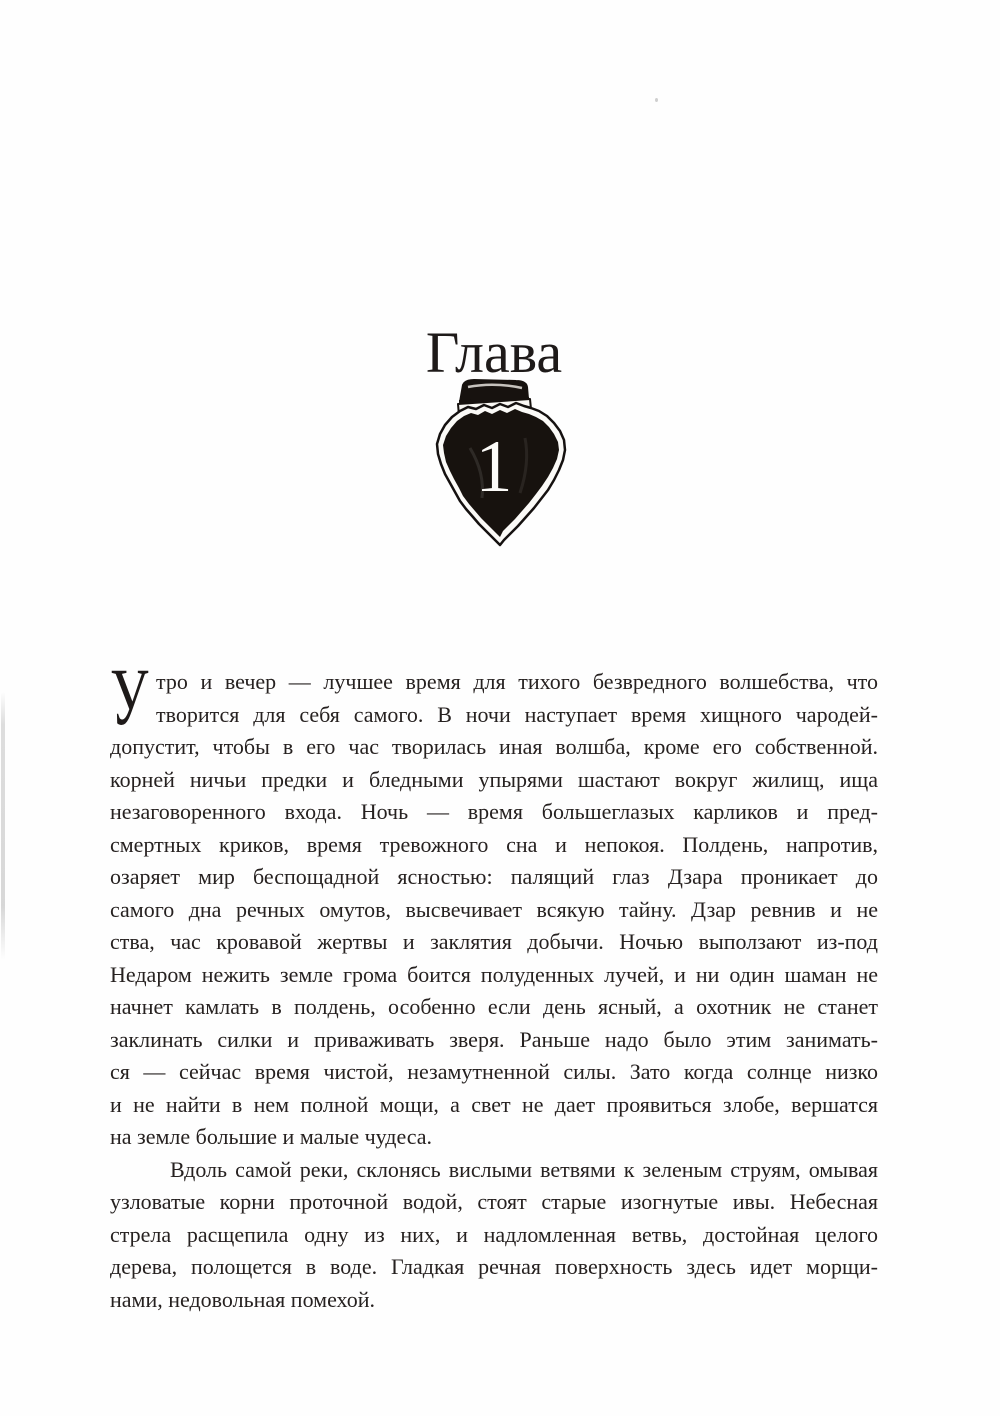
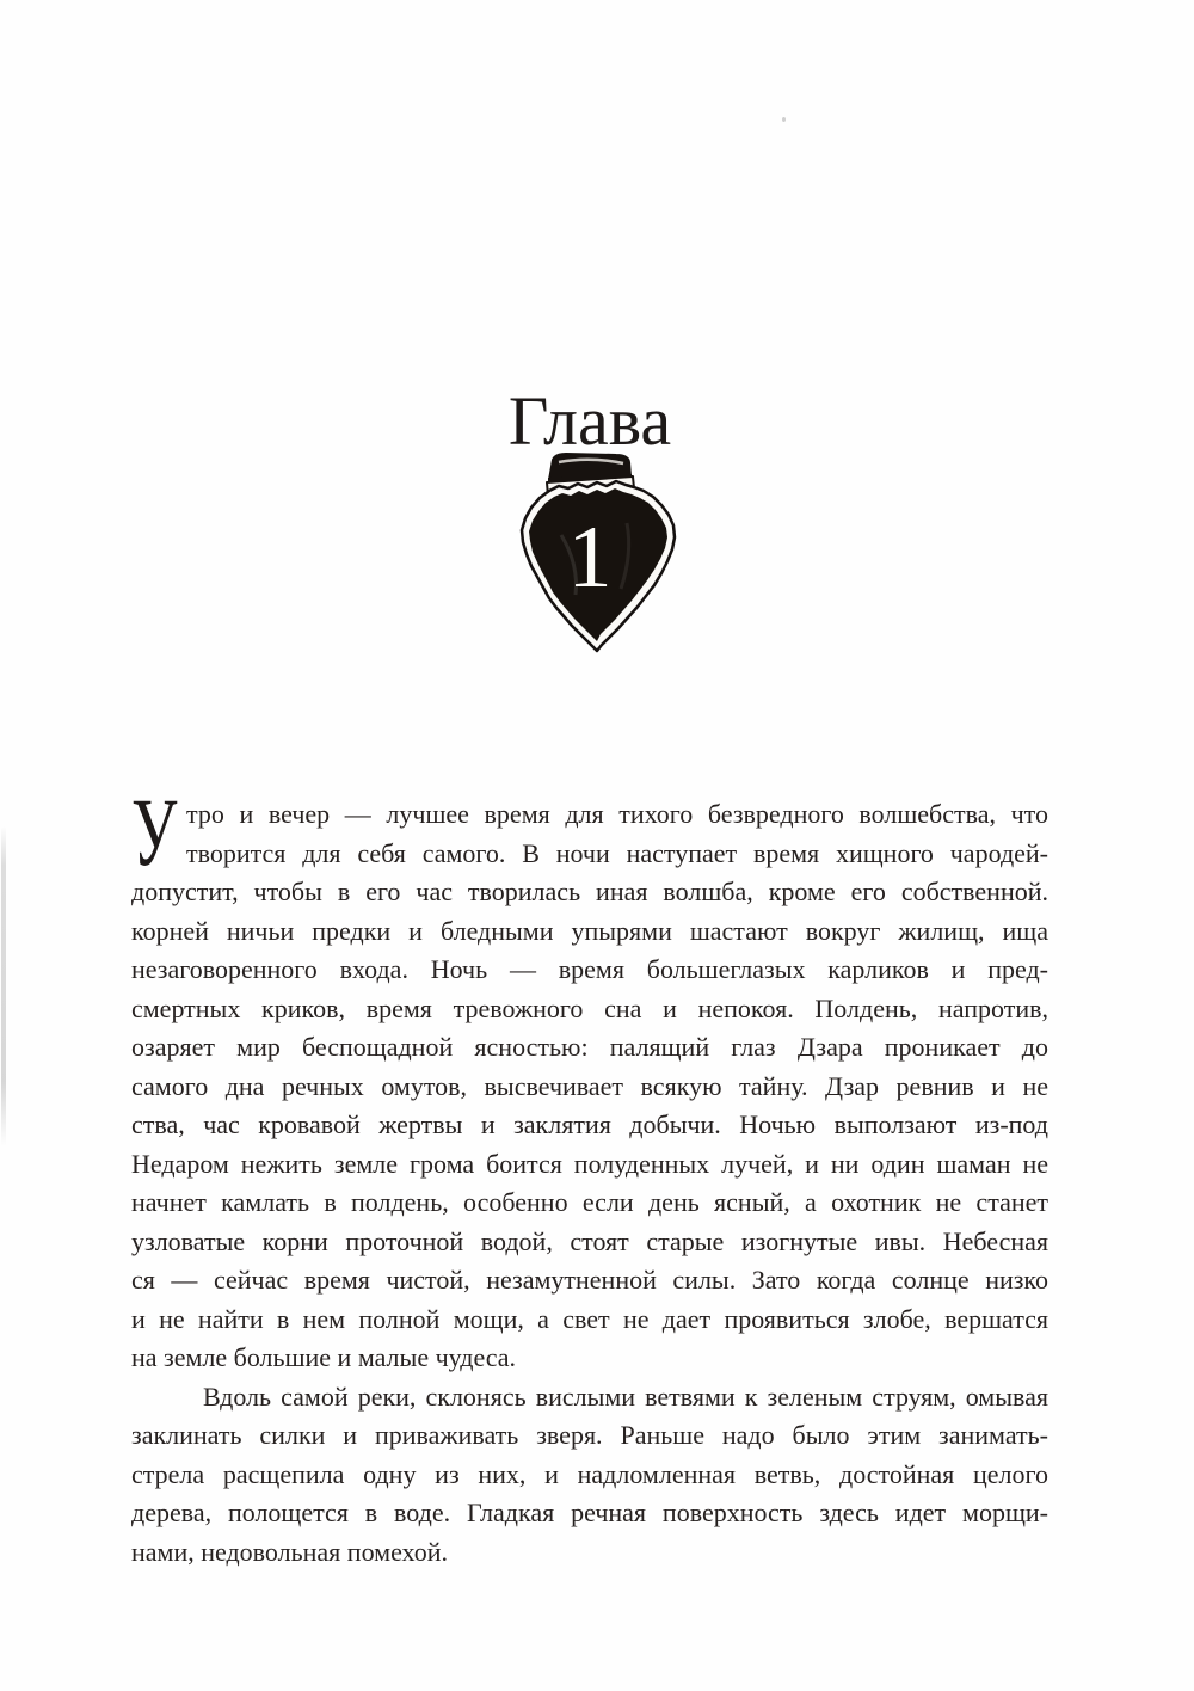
  Глава
  1
  У
  тро и вечер — лучшее время для тихого безвредного волшебства, что
  творится для себя самого. В ночи наступает время хищного чародей-
  допустит, чтобы в его час творилась иная волшба, кроме его собственной.
  корней ничьи предки и бледными упырями шастают вокруг жилищ, ища
  незаговоренного входа. Ночь — время большеглазых карликов и пред-
  смертных криков, время тревожного сна и непокоя. Полдень, напротив,
  озаряет мир беспощадной ясностью: палящий глаз Дзара проникает до
  самого дна речных омутов, высвечивает всякую тайну. Дзар ревнив и не
  ства, час кровавой жертвы и заклятия добычи. Ночью выползают из-под
  Недаром нежить земле грома боится полуденных лучей, и ни один шаман не
  начнет камлать в полдень, особенно если день ясный, а охотник не станет
- заклинать силки и приваживать зверя. Раньше надо было этим занимать-
+ узловатые корни проточной водой, стоят старые изогнутые ивы. Небесная
  ся — сейчас время чистой, незамутненной силы. Зато когда солнце низко
  и не найти в нем полной мощи, а свет не дает проявиться злобе, вершатся
  на земле большие и малые чудеса.
  Вдоль самой реки, склонясь вислыми ветвями к зеленым струям, омывая
- узловатые корни проточной водой, стоят старые изогнутые ивы. Небесная
+ заклинать силки и приваживать зверя. Раньше надо было этим занимать-
  стрела расщепила одну из них, и надломленная ветвь, достойная целого
  дерева, полощется в воде. Гладкая речная поверхность здесь идет морщи-
  нами, недовольная помехой.
